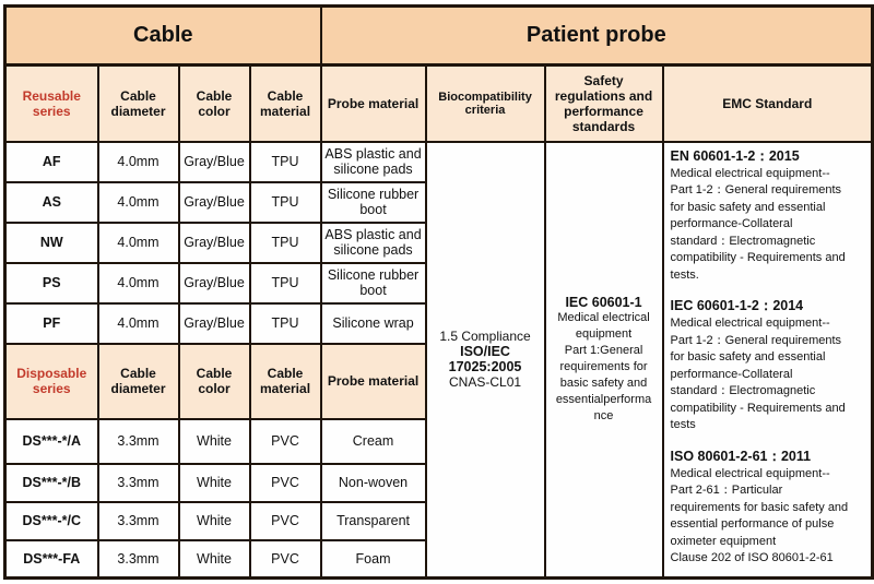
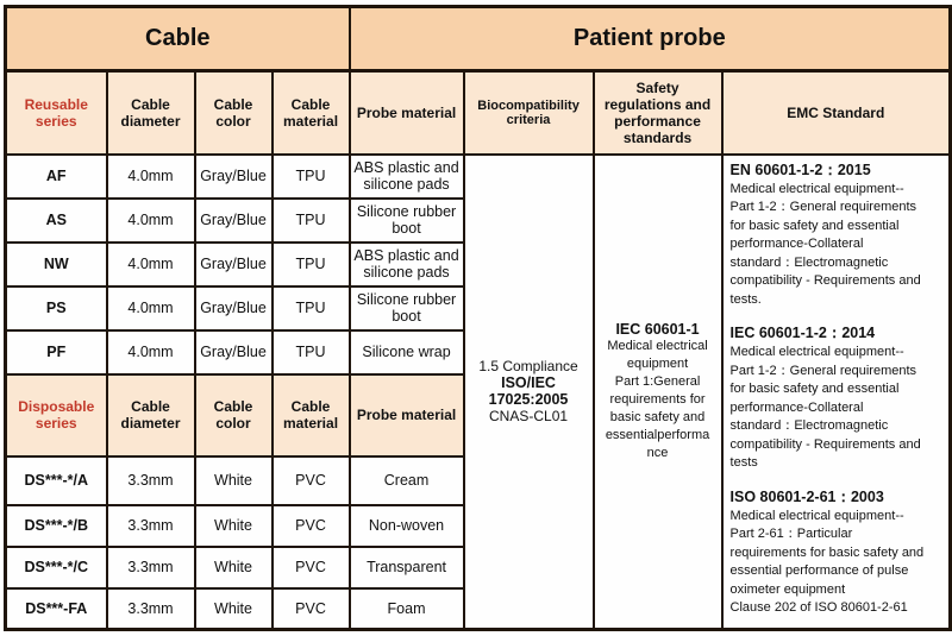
  Cable	Patient probe
  Reusable series	Cable diameter	Cable color	Cable material	Probe material	Biocompatibility criteria	Safety regulations and performance standards	EMC Standard
- AF	4.0mm	Gray/Blue	TPU	ABS plastic and silicone pads	1.5 Compliance ISO/IEC 17025:2005 CNAS-CL01	IEC 60601-1 Medical electrical equipment Part 1:General requirements for basic safety and essentialperforma nce	EN 60601-1-2：2015 Medical electrical equipment-- Part 1-2：General requirements for basic safety and essential performance-Collateral standard：Electromagnetic compatibility - Requirements and tests. IEC 60601-1-2：2014 Medical electrical equipment-- Part 1-2：General requirements for basic safety and essential performance-Collateral standard：Electromagnetic compatibility - Requirements and tests ISO 80601-2-61：2011 Medical electrical equipment-- Part 2-61：Particular requirements for basic safety and essential performance of pulse oximeter equipment Clause 202 of ISO 80601-2-61
+ AF	4.0mm	Gray/Blue	TPU	ABS plastic and silicone pads	1.5 Compliance ISO/IEC 17025:2005 CNAS-CL01	IEC 60601-1 Medical electrical equipment Part 1:General requirements for basic safety and essentialperforma nce	EN 60601-1-2：2015 Medical electrical equipment-- Part 1-2：General requirements for basic safety and essential performance-Collateral standard：Electromagnetic compatibility - Requirements and tests. IEC 60601-1-2：2014 Medical electrical equipment-- Part 1-2：General requirements for basic safety and essential performance-Collateral standard：Electromagnetic compatibility - Requirements and tests ISO 80601-2-61：2003 Medical electrical equipment-- Part 2-61：Particular requirements for basic safety and essential performance of pulse oximeter equipment Clause 202 of ISO 80601-2-61
  AS	4.0mm	Gray/Blue	TPU	Silicone rubber boot
  NW	4.0mm	Gray/Blue	TPU	ABS plastic and silicone pads
  PS	4.0mm	Gray/Blue	TPU	Silicone rubber boot
  PF	4.0mm	Gray/Blue	TPU	Silicone wrap
  Disposable series	Cable diameter	Cable color	Cable material	Probe material
  DS***-*/A	3.3mm	White	PVC	Cream
  DS***-*/B	3.3mm	White	PVC	Non-woven
  DS***-*/C	3.3mm	White	PVC	Transparent
  DS***-FA	3.3mm	White	PVC	Foam
